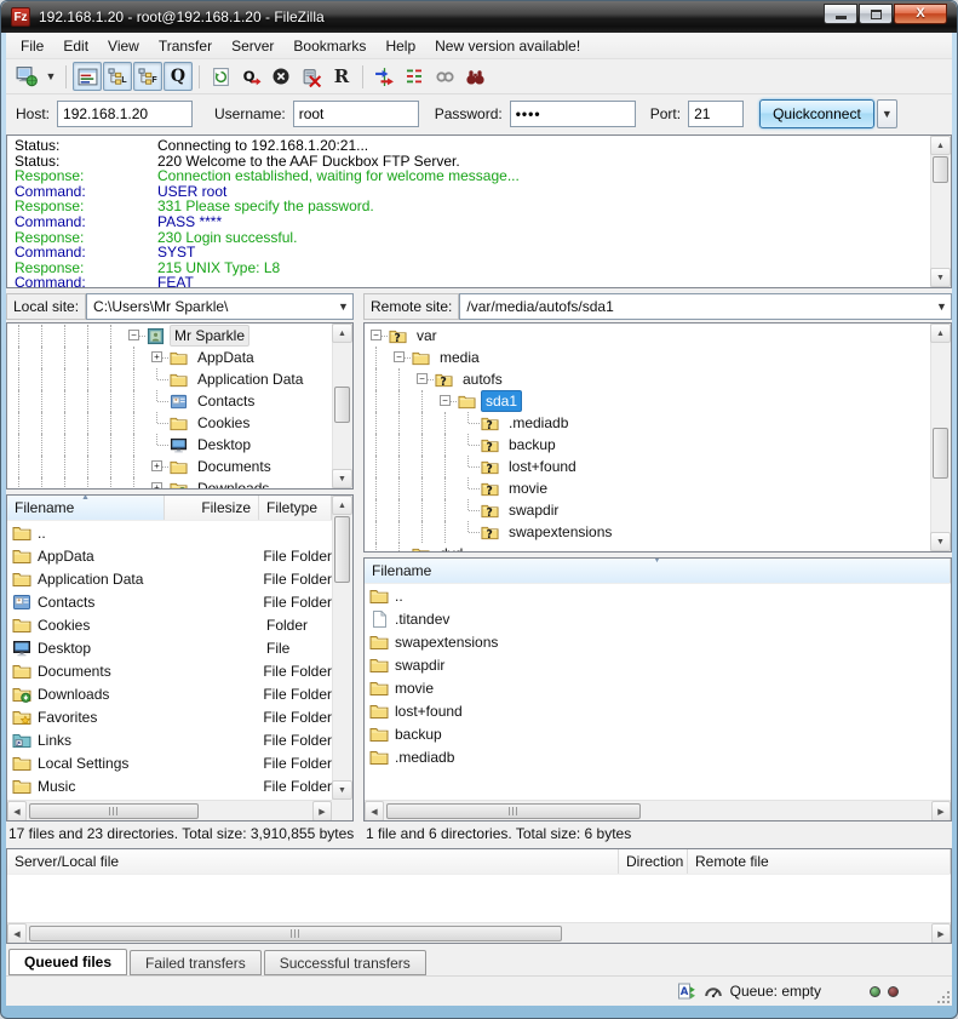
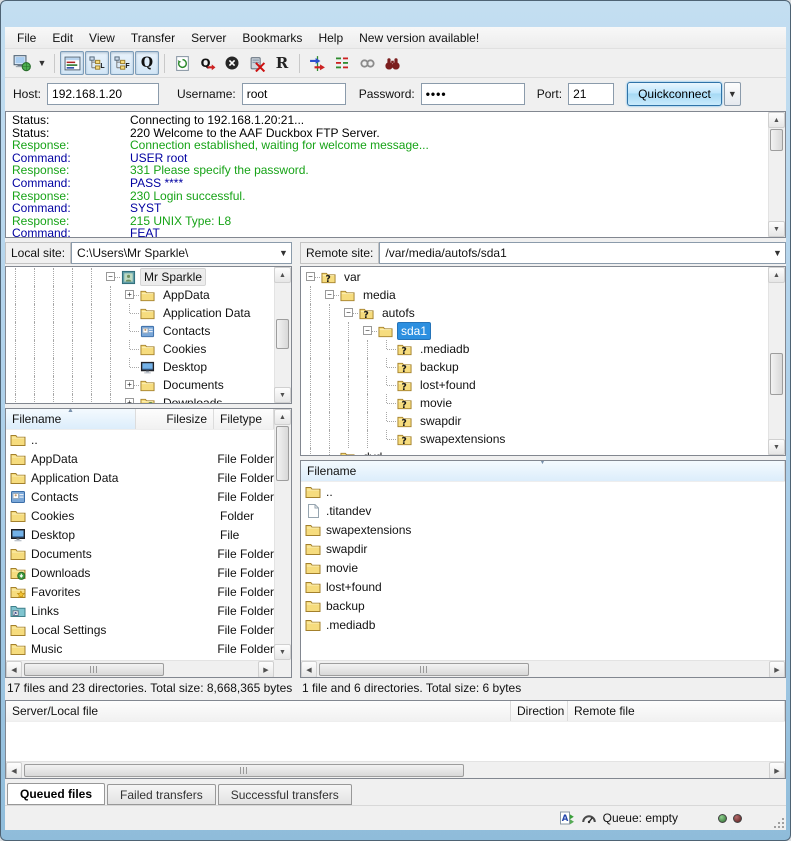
- Fz
- 192.168.1.20 - root@192.168.1.20 - FileZilla
- X
  File
  Edit
  View
  Transfer
  Server
  Bookmarks
  Help
  New version available!
  ▼
  Q
  R
  Host:
  192.168.1.20
  Username:
  root
  Password:
  ••••
  Port:
  21
  Quickconnect
  ▼
  Status:
  Connecting to 192.168.1.20:21...
  Status:
  220 Welcome to the AAF Duckbox FTP Server.
  Response:
  Connection established, waiting for welcome message...
  Command:
  USER root
  Response:
  331 Please specify the password.
  Command:
  PASS ****
  Response:
  230 Login successful.
  Command:
  SYST
  Response:
  215 UNIX Type: L8
  Command:
  FEAT
  Local site:
  C:\Users\Mr Sparkle\
  ▼
  −
  Mr Sparkle
  +
  AppData
  Application Data
  Contacts
  Cookies
  Desktop
  +
  Documents
  +
  Filename
  Filesize
  Filetype
  ..
  AppData
  File Folder
  Application Data
  File Folder
  Contacts
  File Folder
  Cookies
  Folder
  Desktop
  File
  Documents
  File Folder
  Downloads
  File Folder
  Favorites
  File Folder
  Links
  File Folder
  Local Settings
  File Folder
  Music
  File Folder
- 17 files and 23 directories. Total size: 3,910,855 bytes
+ 17 files and 23 directories. Total size: 8,668,365 bytes
  Remote site:
  /var/media/autofs/sda1
  ▼
  −
  var
  −
  media
  −
  autofs
  −
  sda1
  .mediadb
  backup
  lost+found
  movie
  swapdir
  swapextensions
  Filename
  ..
  .titandev
  swapextensions
  swapdir
  movie
  lost+found
  backup
  .mediadb
  1 file and 6 directories. Total size: 6 bytes
  Server/Local file
  Direction
  Remote file
  Queued files
  Failed transfers
  Successful transfers
  Queue: empty
